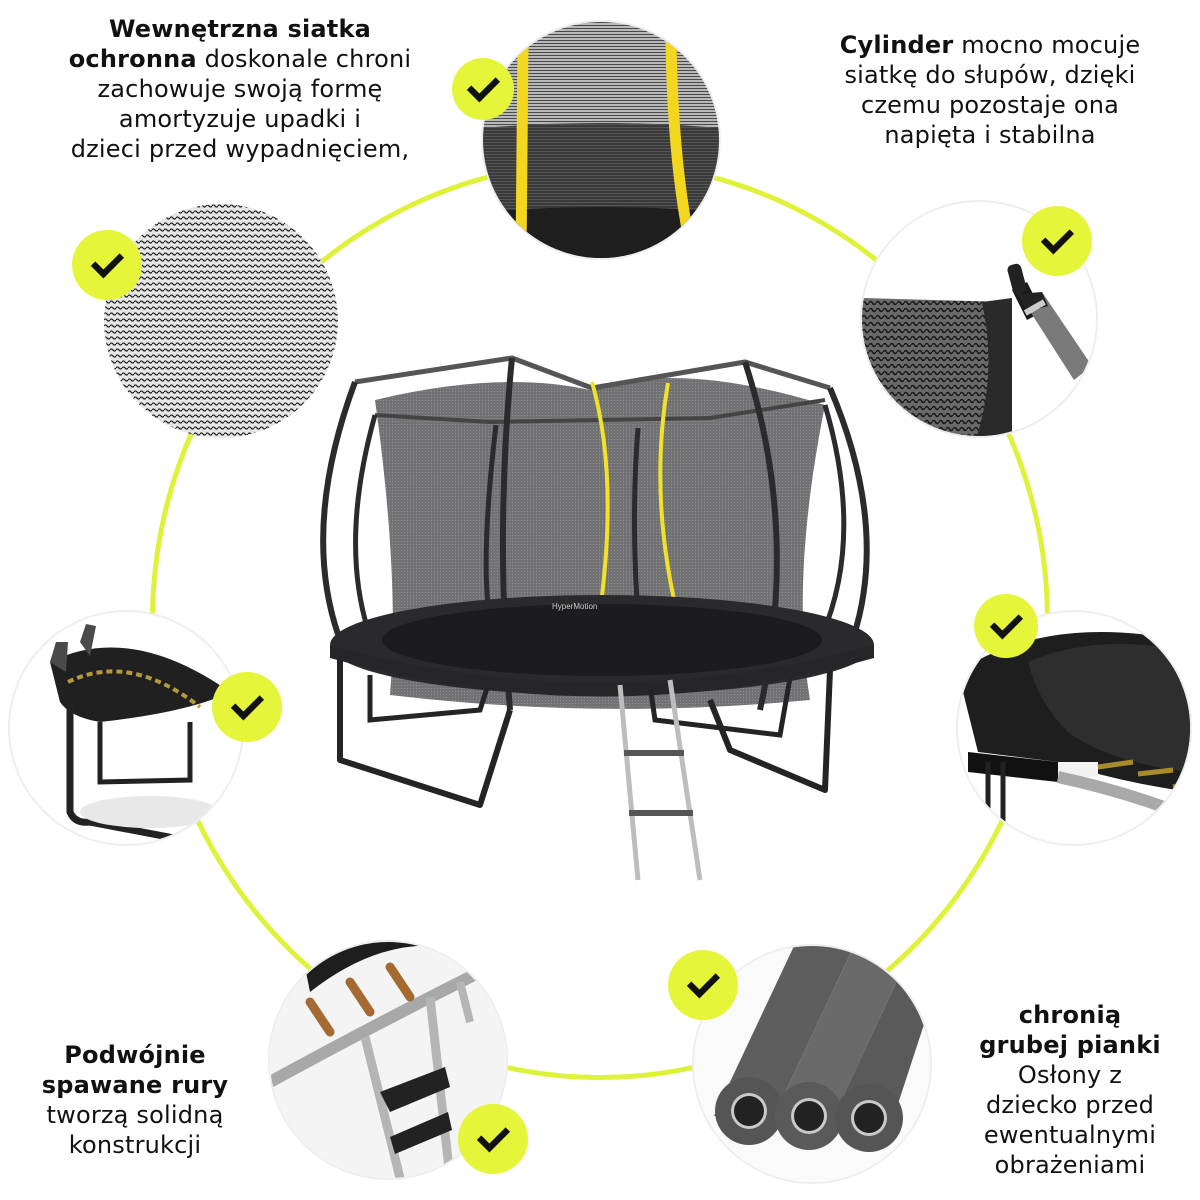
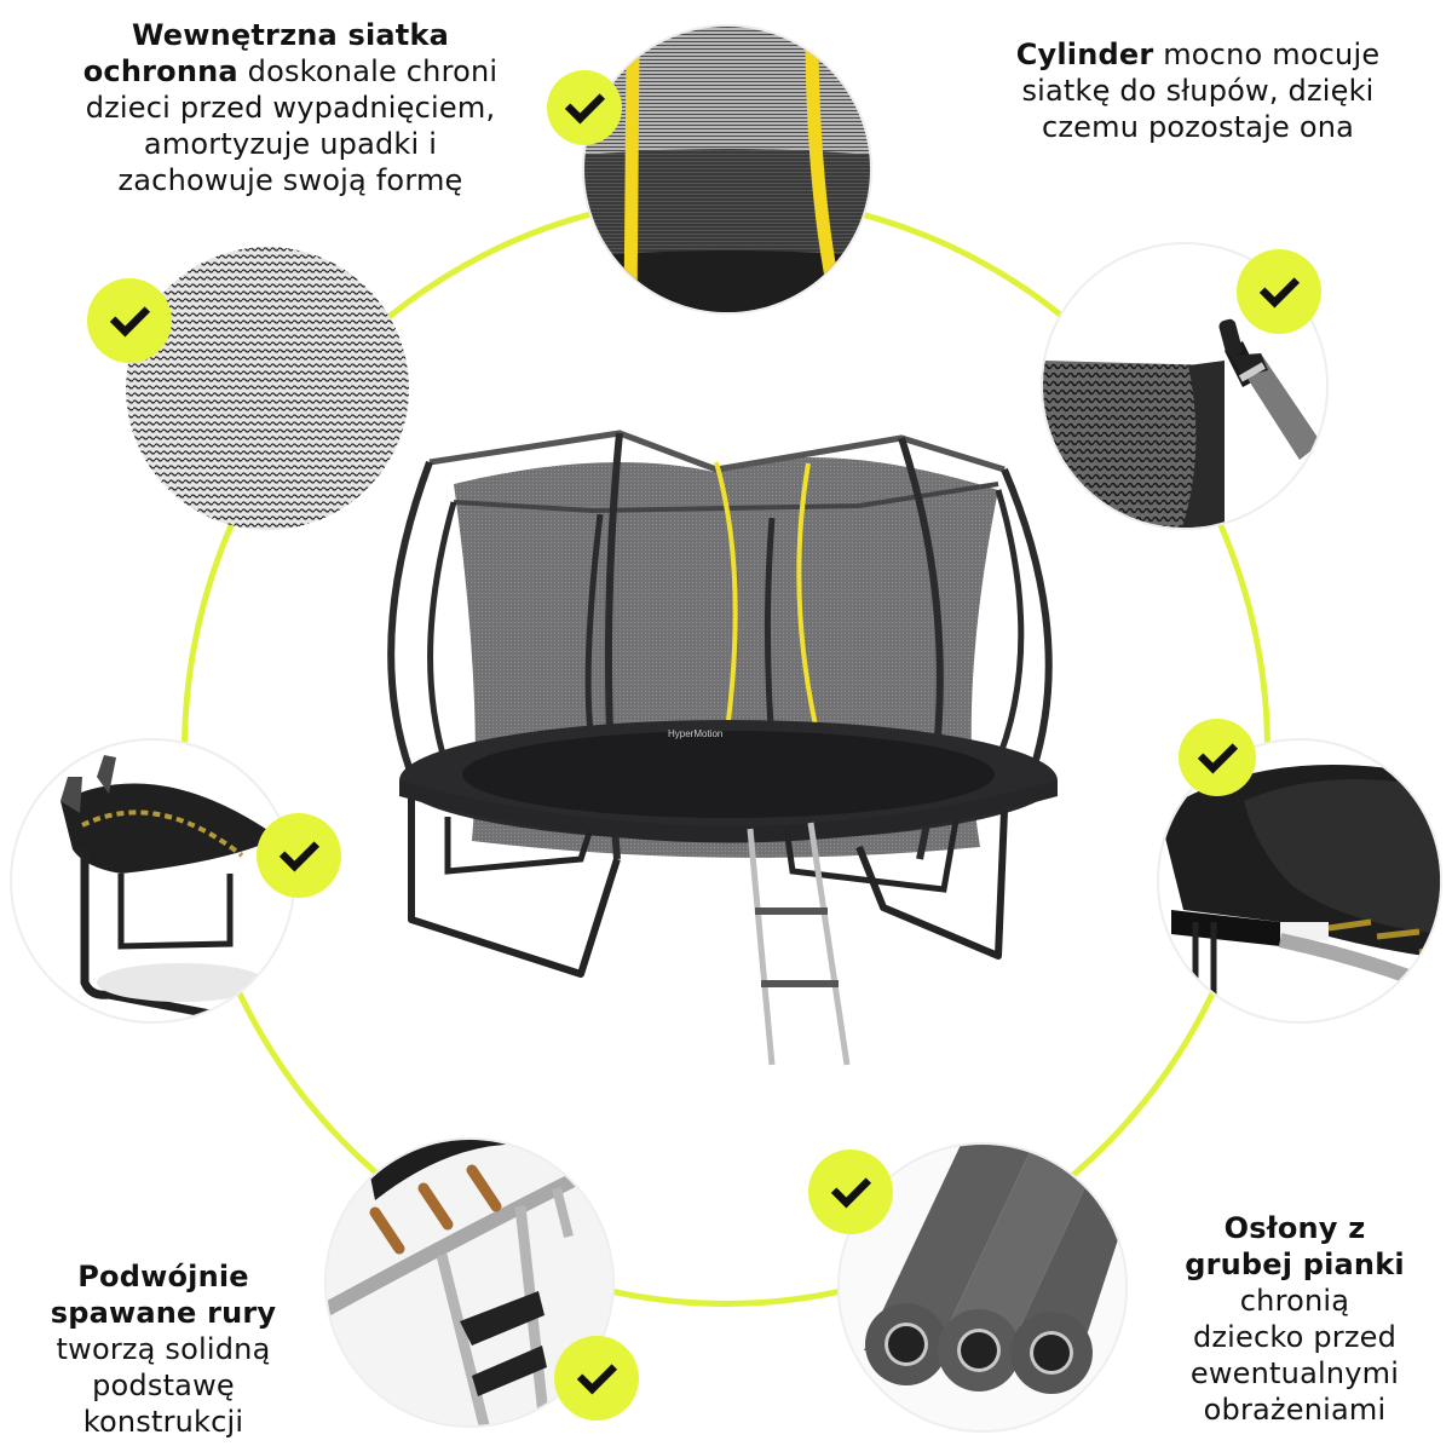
  Wewnętrzna siatka
  ochronna doskonale chroni
- zachowuje swoją formę
+ dzieci przed wypadnięciem,
  amortyzuje upadki i
- dzieci przed wypadnięciem,
+ zachowuje swoją formę
  Cylinder mocno mocuje
  siatkę do słupów, dzięki
  czemu pozostaje ona
- napięta i stabilna
  Podwójnie
  spawane rury
  tworzą solidną
+ podstawę
  konstrukcji
- chronią
+ Osłony z
  grubej pianki
- Osłony z
+ chronią
  dziecko przed
  ewentualnymi
  obrażeniami
  HyperMotion
